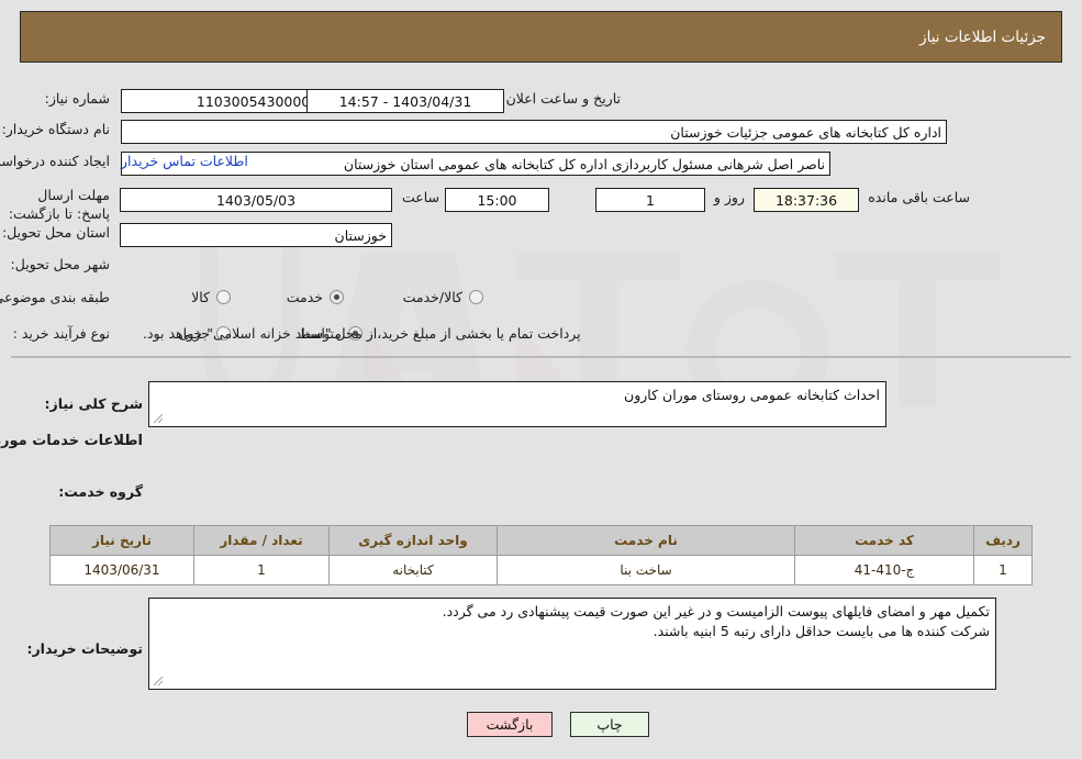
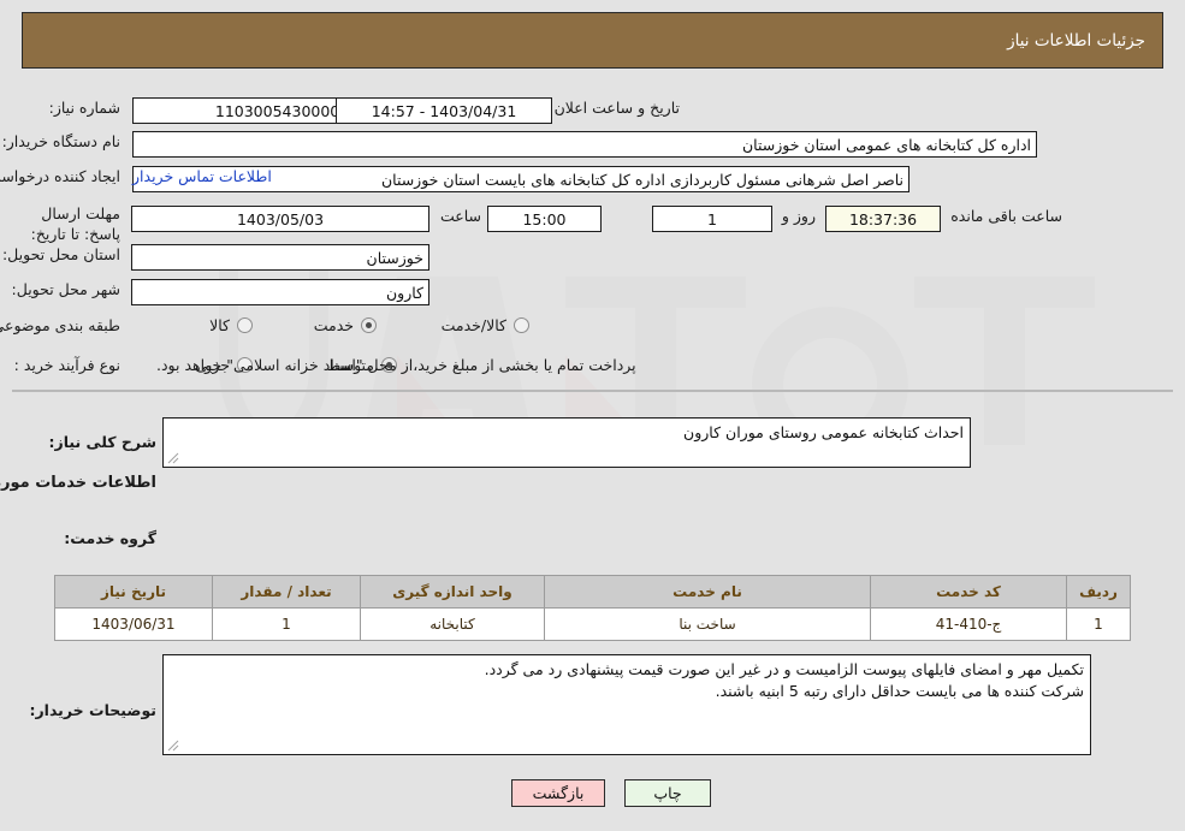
  جزئیات اطلاعات نیاز
  شماره نیاز:
  110300543000
  تاریخ و ساعت اعلان
  1403/04/31 - 14:57
  نام دستگاه خریدار:
- اداره کل کتابخانه های عمومی جزئیات خوزستان
+ اداره کل کتابخانه های عمومی استان خوزستان
  ایجاد کننده درخواس
- ناصر اصل شرهانی مسئول کاربردازی اداره کل کتابخانه های عمومی استان خوزستان
+ ناصر اصل شرهانی مسئول کاربردازی اداره کل کتابخانه های بایست استان خوزستان
  اطلاعات تماس خریدار
- مهلت ارسال پاسخ: تا بازگشت:
+ مهلت ارسال پاسخ: تا تاریخ:
  1403/05/03
  ساعت
  15:00
  1
  روز و
  18:37:36
  ساعت باقی مانده
  استان محل تحویل:
  خوزستان
  شهر محل تحویل:
+ کارون
  طبقه بندی موضوع
  کالا
  خدمت
  کالا/خدمت
  نوع فرآیند خرید :
  جزیی
  متوسط
  پرداخت تمام یا بخشی از مبلغ خرید،از محل "اسناد خزانه اسلامی" خواهد بود.
  شرح کلی نیاز:
  احداث کتابخانه عمومی روستای موران کارون
  اطلاعات خدمات مور
  گروه خدمت:
  ردیف	کد خدمت	نام خدمت	واحد اندازه گیری	تعداد / مقدار	تاریخ نیاز
  1	ج-410-41	ساخت بنا	کتابخانه	1	1403/06/31
  توضیحات خریدار:
  تکمیل مهر و امضای فایلهای پیوست الزامیست و در غیر این صورت قیمت پیشنهادی رد می گردد.
  شرکت کننده ها می بایست حداقل دارای رتبه 5 ابنیه باشند.
  چاپ
  بازگشت
